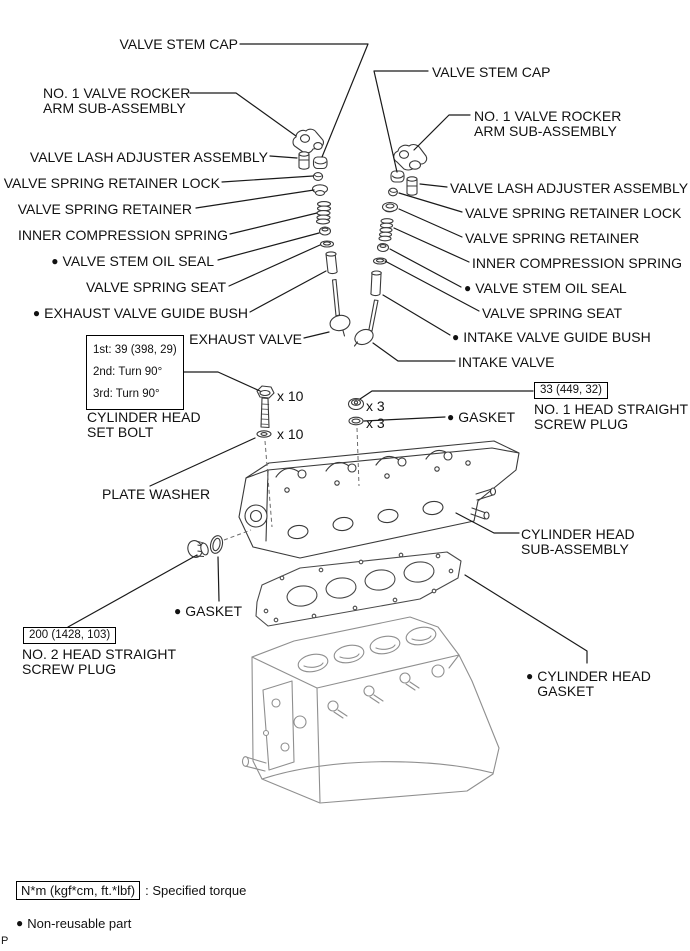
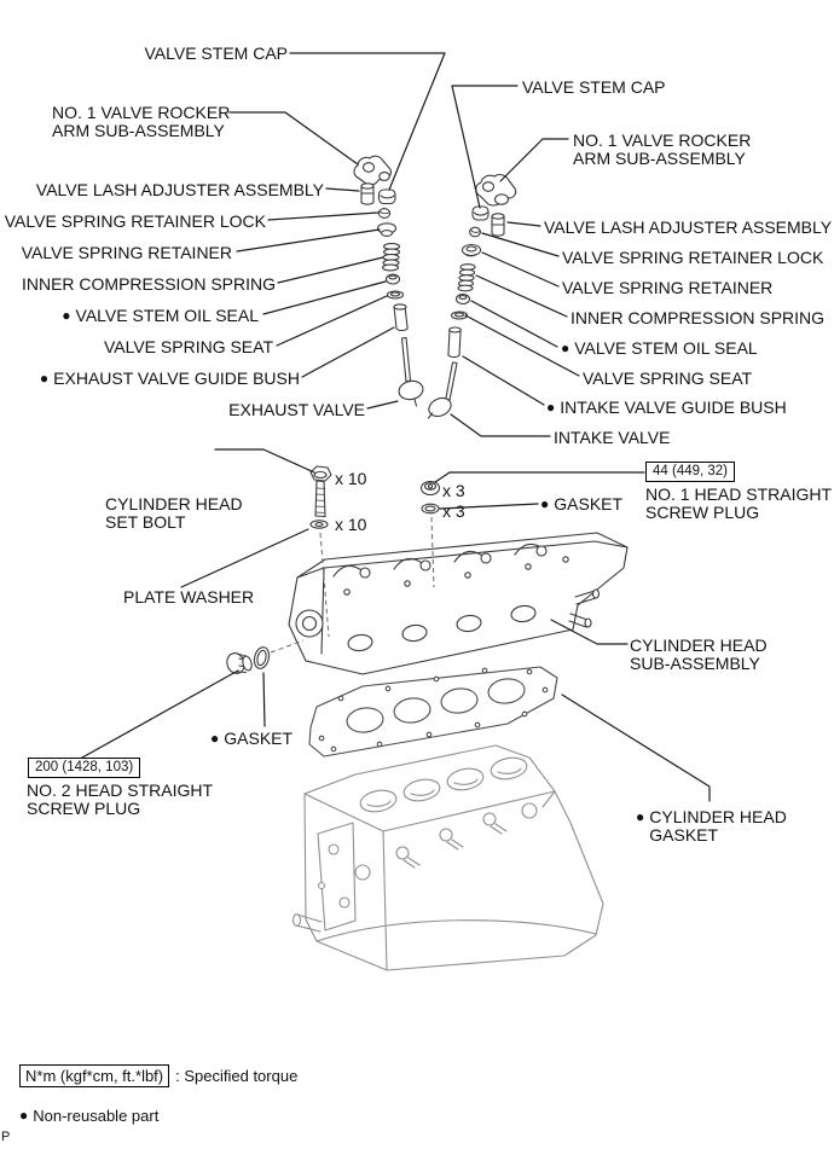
  VALVE STEM CAP
  NO. 1 VALVE ROCKER
  ARM SUB-ASSEMBLY
  VALVE LASH ADJUSTER ASSEMBLY
  VALVE SPRING RETAINER LOCK
  VALVE SPRING RETAINER
  INNER COMPRESSION SPRING
  ●
  VALVE STEM OIL SEAL
  VALVE SPRING SEAT
  ●
  EXHAUST VALVE GUIDE BUSH
  EXHAUST VALVE
  VALVE STEM CAP
  NO. 1 VALVE ROCKER
  ARM SUB-ASSEMBLY
  VALVE LASH ADJUSTER ASSEMBLY
  VALVE SPRING RETAINER LOCK
  VALVE SPRING RETAINER
  INNER COMPRESSION SPRING
  ●
  VALVE STEM OIL SEAL
  VALVE SPRING SEAT
  ●
  INTAKE VALVE GUIDE BUSH
  INTAKE VALVE
- 1st: 39 (398, 29)
- 2nd: Turn 90°
- 3rd: Turn 90°
  CYLINDER HEAD
  SET BOLT
  x 10
  x 10
  PLATE WASHER
  x 3
  x 3
  ●
  GASKET
- 33 (449, 32)
+ 44 (449, 32)
  NO. 1 HEAD STRAIGHT
  SCREW PLUG
  CYLINDER HEAD
  SUB-ASSEMBLY
  ●
  CYLINDER HEAD
  GASKET
  200 (1428, 103)
  NO. 2 HEAD STRAIGHT
  SCREW PLUG
  ●
  GASKET
  N*m (kgf*cm, ft.*lbf)
  : Specified torque
  ●
  Non-reusable part
  P
